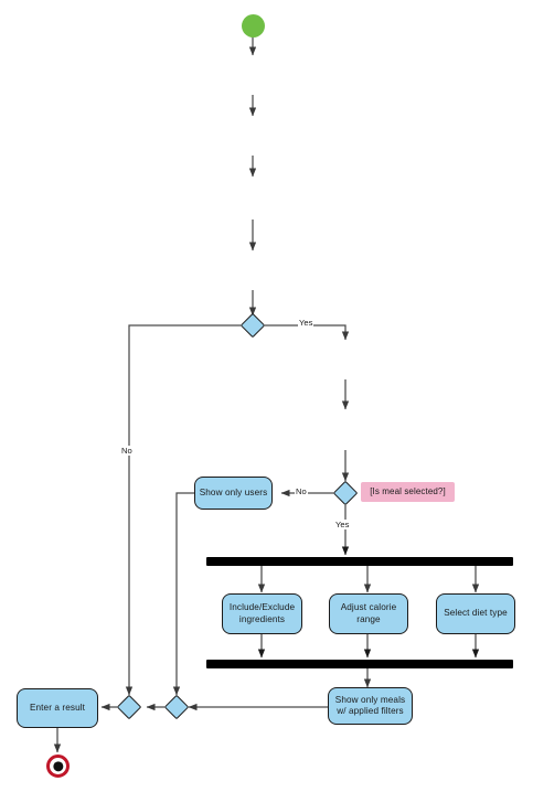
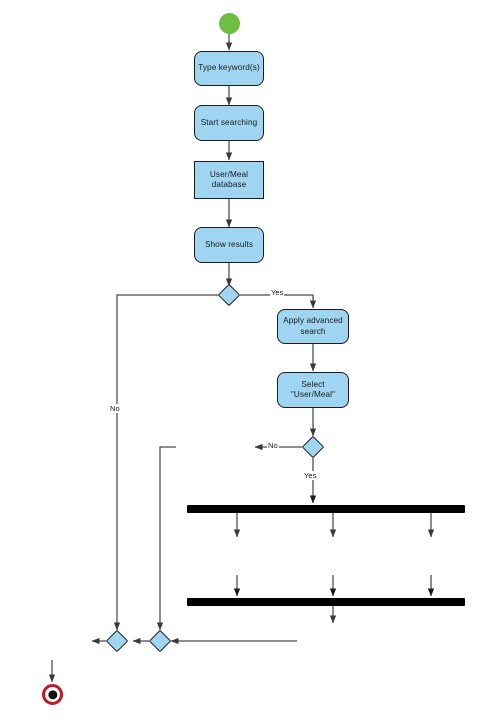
+ Type keyword(s)
+ Start searching
+ User/Meal
+ database
+ Show results
  Yes
  No
+ Apply advanced
+ search
+ Select
+ "User/Meal"
  No
  Yes
- Show only users
- [Is meal selected?]
- Include/Exclude
- ingredients
- Adjust calorie
- range
- Select diet type
- Show only meals
- w/ applied filters
- Enter a result
